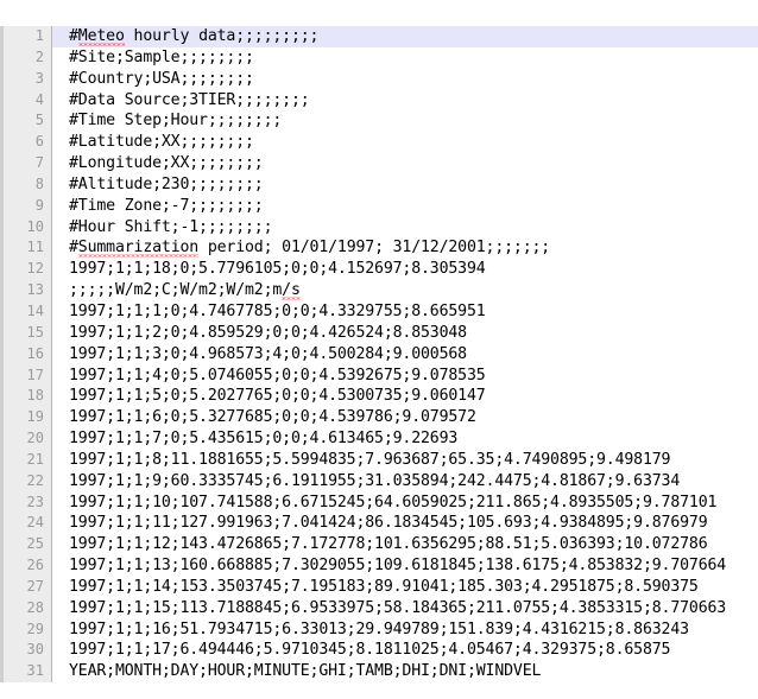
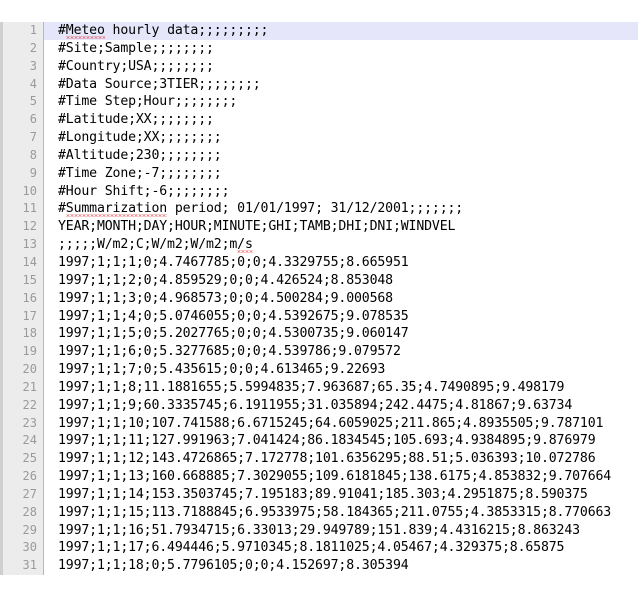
  1
  #Meteo hourly data;;;;;;;;;
  2
  #Site;Sample;;;;;;;;
  3
  #Country;USA;;;;;;;;
  4
  #Data Source;3TIER;;;;;;;;
  5
  #Time Step;Hour;;;;;;;;
  6
  #Latitude;XX;;;;;;;;
  7
  #Longitude;XX;;;;;;;;
  8
  #Altitude;230;;;;;;;;
  9
  #Time Zone;-7;;;;;;;;
  10
- #Hour Shift;-1;;;;;;;;
+ #Hour Shift;-6;;;;;;;;
  11
  #Summarization period; 01/01/1997; 31/12/2001;;;;;;;
  12
- 1997;1;1;18;0;5.7796105;0;0;4.152697;8.305394
+ YEAR;MONTH;DAY;HOUR;MINUTE;GHI;TAMB;DHI;DNI;WINDVEL
  13
  ;;;;;W/m2;C;W/m2;W/m2;m/s
  14
  1997;1;1;1;0;4.7467785;0;0;4.3329755;8.665951
  15
  1997;1;1;2;0;4.859529;0;0;4.426524;8.853048
  16
- 1997;1;1;3;0;4.968573;4;0;4.500284;9.000568
+ 1997;1;1;3;0;4.968573;0;0;4.500284;9.000568
  17
  1997;1;1;4;0;5.0746055;0;0;4.5392675;9.078535
  18
  1997;1;1;5;0;5.2027765;0;0;4.5300735;9.060147
  19
  1997;1;1;6;0;5.3277685;0;0;4.539786;9.079572
  20
  1997;1;1;7;0;5.435615;0;0;4.613465;9.22693
  21
  1997;1;1;8;11.1881655;5.5994835;7.963687;65.35;4.7490895;9.498179
  22
  1997;1;1;9;60.3335745;6.1911955;31.035894;242.4475;4.81867;9.63734
  23
  1997;1;1;10;107.741588;6.6715245;64.6059025;211.865;4.8935505;9.787101
  24
  1997;1;1;11;127.991963;7.041424;86.1834545;105.693;4.9384895;9.876979
  25
  1997;1;1;12;143.4726865;7.172778;101.6356295;88.51;5.036393;10.072786
  26
  1997;1;1;13;160.668885;7.3029055;109.6181845;138.6175;4.853832;9.707664
  27
  1997;1;1;14;153.3503745;7.195183;89.91041;185.303;4.2951875;8.590375
  28
  1997;1;1;15;113.7188845;6.9533975;58.184365;211.0755;4.3853315;8.770663
  29
  1997;1;1;16;51.7934715;6.33013;29.949789;151.839;4.4316215;8.863243
  30
  1997;1;1;17;6.494446;5.9710345;8.1811025;4.05467;4.329375;8.65875
  31
- YEAR;MONTH;DAY;HOUR;MINUTE;GHI;TAMB;DHI;DNI;WINDVEL
+ 1997;1;1;18;0;5.7796105;0;0;4.152697;8.305394
